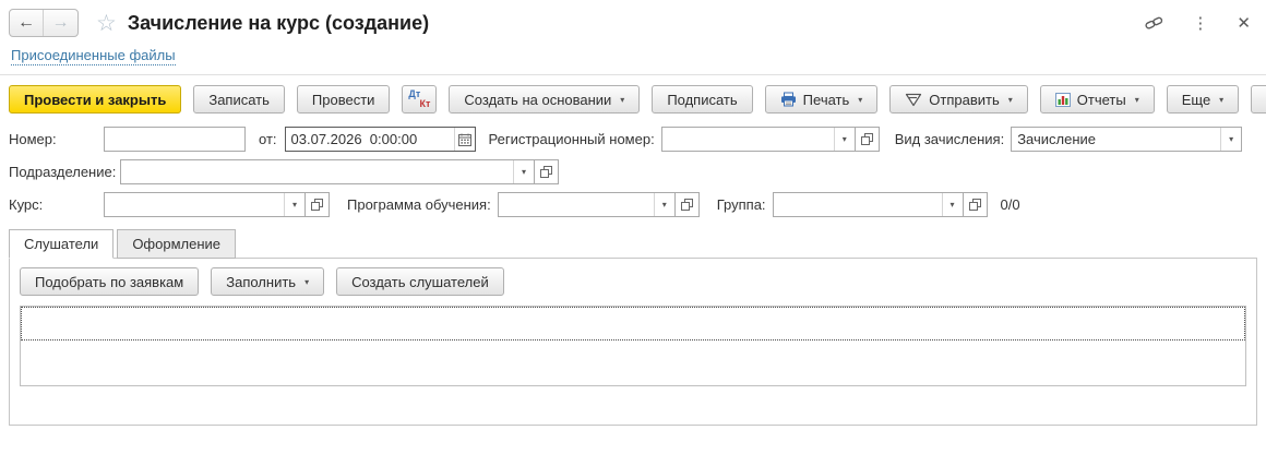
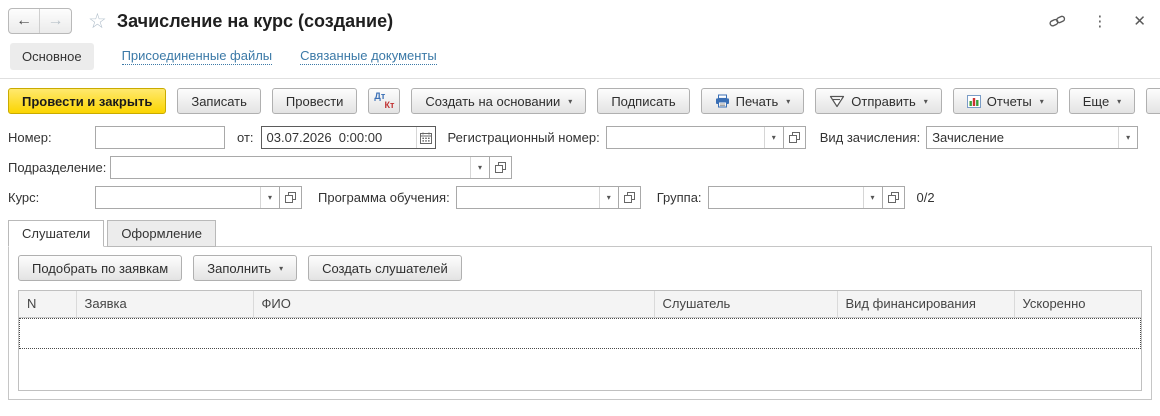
  ←
  →
  ☆
  Зачисление на курс (создание)
  ⋮
  ✕
+ Основное
  Присоединенные файлы
+ Связанные документы
  Провести и закрыть
  Записать
  Провести
  Дт
  Кт
  Создать на основании
  ▾
  Подписать
  Печать
  ▾
  Отправить
  ▾
  Отчеты
  ▾
  Еще
  ▾
  Номер:
  от:
  03.07.2026 0:00:00
  Регистрационный номер:
  ▾
  Вид зачисления:
  Зачисление
  ▾
  Подразделение:
  ▾
  Курс:
  ▾
  Программа обучения:
  ▾
  Группа:
  ▾
- 0/0
+ 0/2
  Слушатели
  Оформление
  Подобрать по заявкам
  Заполнить
  ▾
  Создать слушателей
+ N	Заявка	ФИО	Слушатель	Вид финансирования	Ускоренно
